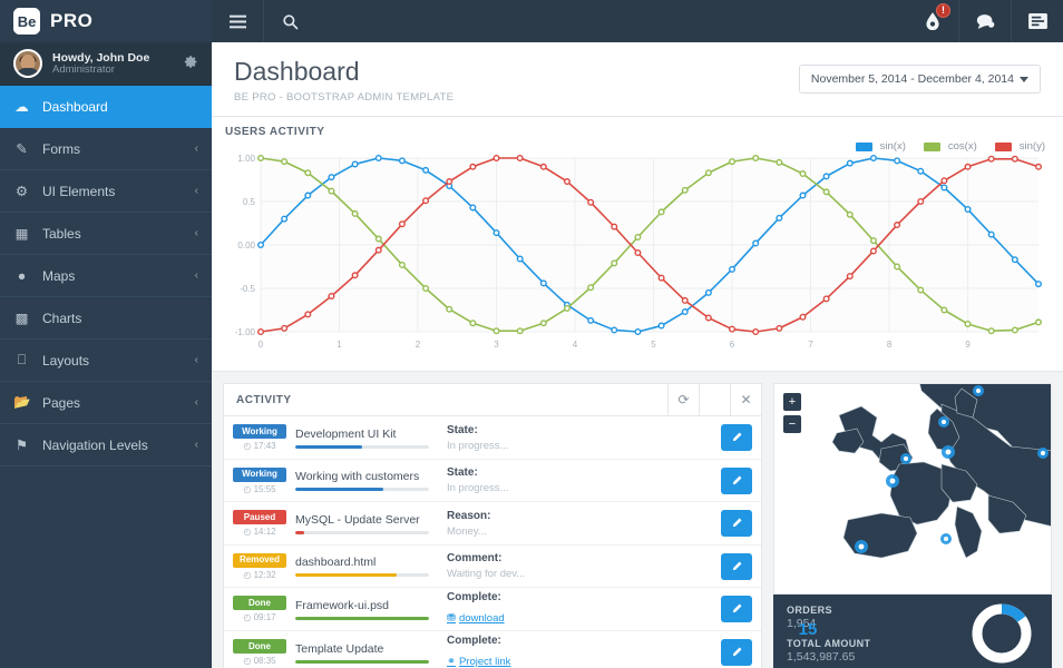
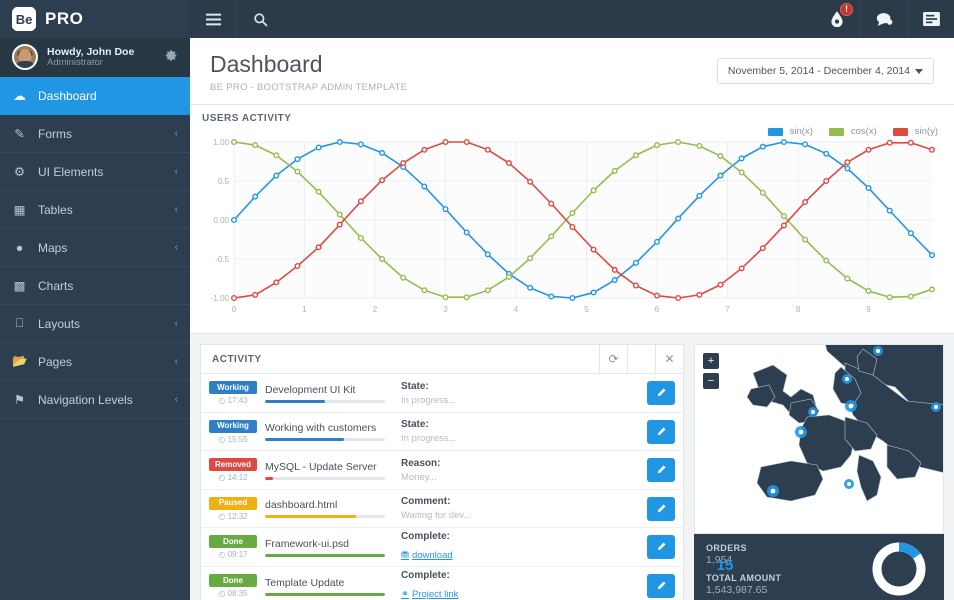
  Be
  PRO
  Howdy, John Doe
  Administrator
  ☁
  Dashboard
  ✎
  Forms
  ‹
  ⚙
  UI Elements
  ‹
  ▦
  Tables
  ‹
  ●
  Maps
  ‹
  ▩
  Charts
  ⎕
  Layouts
  ‹
  📂
  Pages
  ‹
  ⚑
  Navigation Levels
  ‹
  !
  Dashboard
  BE PRO - BOOTSTRAP ADMIN TEMPLATE
  November 5, 2014 - December 4, 2014
  USERS ACTIVITY
  sin(x)
  cos(x)
  sin(y)
  1.00
  0.5
  0.00
  -0.5
  -1.00
  0
  1
  2
  3
  4
  5
  6
  7
  8
  9
  ACTIVITY
  ⟳
  ✕
  Working
  ◴ 17:43
  Development UI Kit
  State:
  In progress...
  Working
  ◴ 15:55
  Working with customers
  State:
  In progress...
- Paused
+ Removed
  ◴ 14:12
  MySQL - Update Server
  Reason:
  Money...
- Removed
+ Paused
  ◴ 12:32
  dashboard.html
  Comment:
  Waiting for dev...
  Done
  ◴ 09:17
  Framework-ui.psd
  Complete:
  ⛃
  download
  Done
  ◴ 08:35
  Template Update
  Complete:
  ⚭
  Project link
  +
  −
  ORDERS
  1,954
  TOTAL AMOUNT
  1,543,987.65
  15
